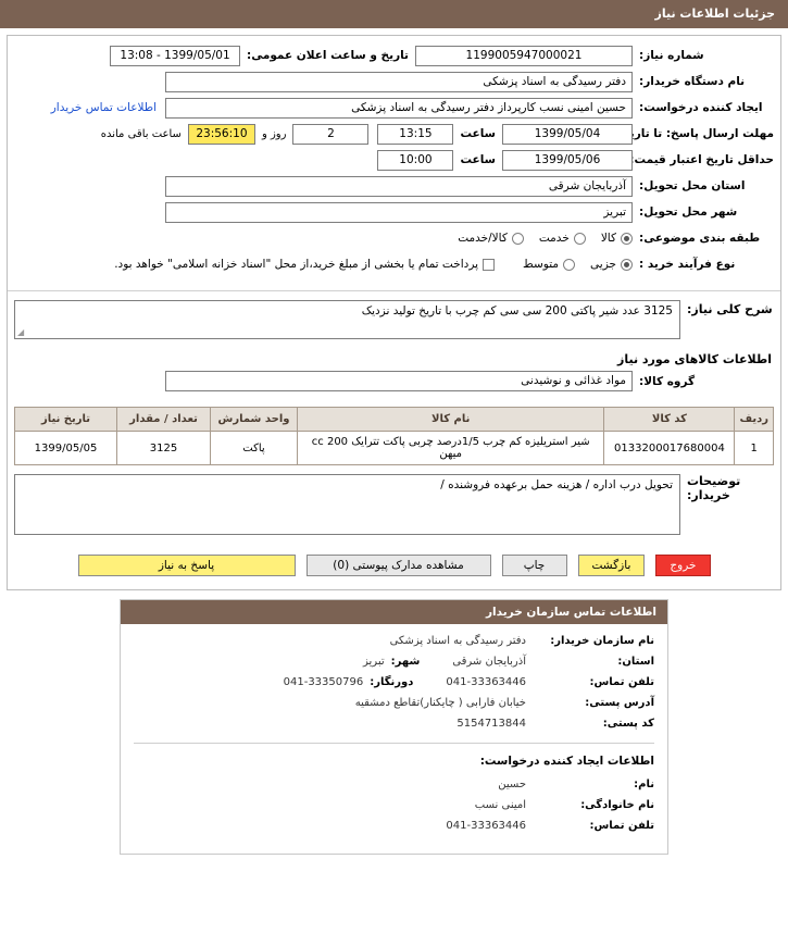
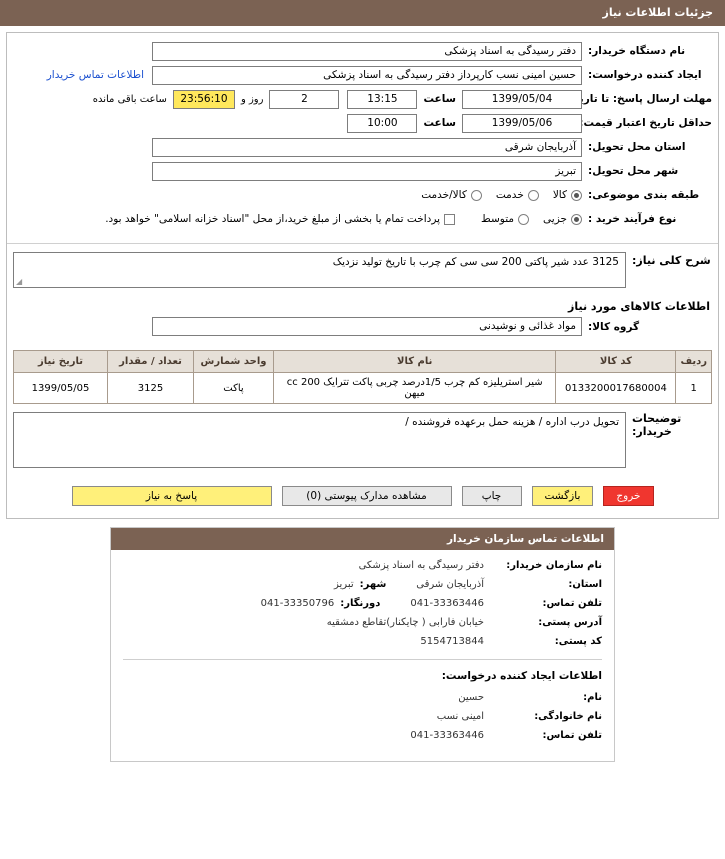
  جزئیات اطلاعات نیاز
- شماره نیاز:
- 1199005947000021
- تاریخ و ساعت اعلان عمومی:
- 1399/05/01 - 13:08
  نام دستگاه خریدار:
  دفتر رسیدگی به اسناد پزشکی
  ایجاد کننده درخواست:
  حسین امینی نسب کارپرداز دفتر رسیدگی به اسناد پزشکی
  اطلاعات تماس خریدار
  مهلت ارسال پاسخ: تا تار
  1399/05/04
  ساعت
  13:15
  2
  روز و
  23:56:10
  ساعت باقی مانده
  1399/05/06
  ساعت
  10:00
  استان محل تحویل:
  آذربایجان شرقی
  شهر محل تحویل:
  تبریز
  طبقه بندی موضوعی:
  کالا
  خدمت
  کالا/خدمت
  نوع فرآیند خرید :
  جزیی
  متوسط
  پرداخت تمام یا بخشی از مبلغ خرید،از محل "اسناد خزانه اسلامی" خواهد بود.
  شرح کلی نیاز:
  3125 عدد شیر پاکتی 200 سی سی کم چرب با تاریخ تولید نزدیک
  ◢
  اطلاعات کالاهای مورد نیاز
  گروه کالا:
  مواد غذائی و نوشیدنی
  ردیف	کد کالا	نام کالا	واحد شمارش	تعداد / مقدار	تاریخ نیاز
  1	0133200017680004	شیر استریلیزه کم چرب 1/5درصد چربی پاکت تترایک 200 cc میهن	پاکت	3125	1399/05/05
  توضیحات خریدار:
  تحویل درب اداره / هزینه حمل برعهده فروشنده /
  خروج
  بازگشت
  چاپ
  مشاهده مدارک پیوستی (0)
  پاسخ به نیاز
  اطلاعات تماس سازمان خریدار
  نام سازمان خریدار:
  دفتر رسیدگی به اسناد پزشکی
  استان:
  آذربایجان شرقی
  شهر:
  تبریز
  تلفن تماس:
  041-33363446
  دورنگار:
  041-33350796
  آدرس پستی:
  خیابان فارابی ( چایکنار)تقاطع دمشقیه
  کد پستی:
  5154713844
  اطلاعات ایجاد کننده درخواست:
  نام:
  حسین
  نام خانوادگی:
  امینی نسب
  تلفن تماس:
  041-33363446
